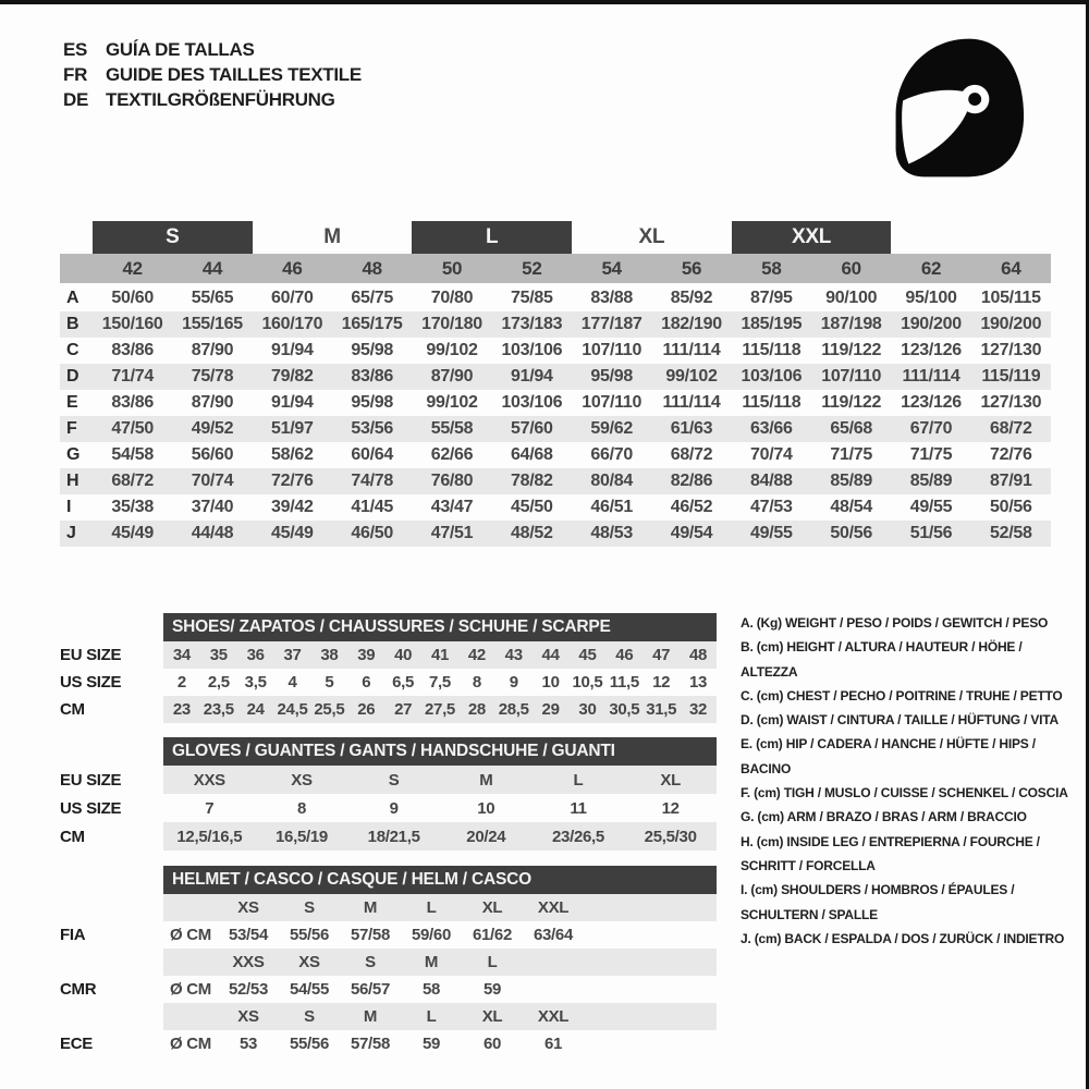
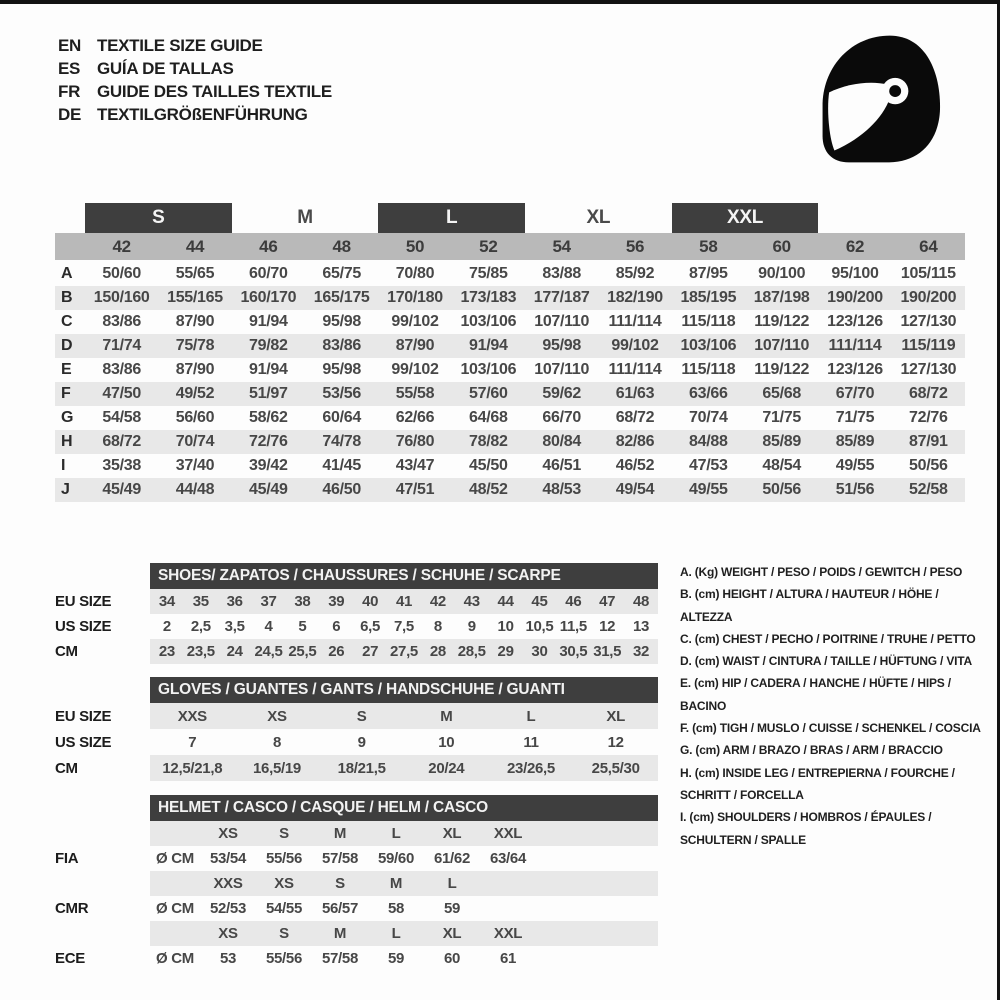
+ EN
+ TEXTILE SIZE GUIDE
  ES
  GUÍA DE TALLAS
  FR
  GUIDE DES TAILLES TEXTILE
  DE
  TEXTILGRÖßENFÜHRUNG
  S
  M
  L
  XL
  XXL
  42
  44
  46
  48
  50
  52
  54
  56
  58
  60
  62
  64
  A
  50/60
  55/65
  60/70
  65/75
  70/80
  75/85
  83/88
  85/92
  87/95
  90/100
  95/100
  105/115
  B
  150/160
  155/165
  160/170
  165/175
  170/180
  173/183
  177/187
  182/190
  185/195
  187/198
  190/200
  190/200
  C
  83/86
  87/90
  91/94
  95/98
  99/102
  103/106
  107/110
  111/114
  115/118
  119/122
  123/126
  127/130
  D
  71/74
  75/78
  79/82
  83/86
  87/90
  91/94
  95/98
  99/102
  103/106
  107/110
  111/114
  115/119
  E
  83/86
  87/90
  91/94
  95/98
  99/102
  103/106
  107/110
  111/114
  115/118
  119/122
  123/126
  127/130
  F
  47/50
  49/52
  51/97
  53/56
  55/58
  57/60
  59/62
  61/63
  63/66
  65/68
  67/70
  68/72
  G
  54/58
  56/60
  58/62
  60/64
  62/66
  64/68
  66/70
  68/72
  70/74
  71/75
  71/75
  72/76
  H
  68/72
  70/74
  72/76
  74/78
  76/80
  78/82
  80/84
  82/86
  84/88
  85/89
  85/89
  87/91
  I
  35/38
  37/40
  39/42
  41/45
  43/47
  45/50
  46/51
  46/52
  47/53
  48/54
  49/55
  50/56
  J
  45/49
  44/48
  45/49
  46/50
  47/51
  48/52
  48/53
  49/54
  49/55
  50/56
  51/56
  52/58
  SHOES/ ZAPATOS / CHAUSSURES / SCHUHE / SCARPE
  EU SIZE
  34
  35
  36
  37
  38
  39
  40
  41
  42
  43
  44
  45
  46
  47
  48
  US SIZE
  2
  2,5
  3,5
  4
  5
  6
  6,5
  7,5
  8
  9
  10
  10,5
  11,5
  12
  13
  CM
  23
  23,5
  24
  24,5
  25,5
  26
  27
  27,5
  28
  28,5
  29
  30
  30,5
  31,5
  32
  GLOVES / GUANTES / GANTS / HANDSCHUHE / GUANTI
  EU SIZE
  XXS
  XS
  S
  M
  L
  XL
  US SIZE
  7
  8
  9
  10
  11
  12
  CM
- 12,5/16,5
+ 12,5/21,8
  16,5/19
  18/21,5
  20/24
  23/26,5
  25,5/30
  HELMET / CASCO / CASQUE / HELM / CASCO
  XS
  S
  M
  L
  XL
  XXL
  FIA
  Ø CM
  53/54
  55/56
  57/58
  59/60
  61/62
  63/64
  XXS
  XS
  S
  M
  L
  CMR
  Ø CM
  52/53
  54/55
  56/57
  58
  59
  XS
  S
  M
  L
  XL
  XXL
  ECE
  Ø CM
  53
  55/56
  57/58
  59
  60
  61
  A. (Kg) WEIGHT / PESO / POIDS / GEWITCH / PESO
  B. (cm) HEIGHT / ALTURA / HAUTEUR / HÖHE / ALTEZZA
  C. (cm) CHEST / PECHO / POITRINE / TRUHE / PETTO
  D. (cm) WAIST / CINTURA / TAILLE / HÜFTUNG / VITA
  E. (cm) HIP / CADERA / HANCHE / HÜFTE / HIPS / BACINO
  F. (cm) TIGH / MUSLO / CUISSE / SCHENKEL / COSCIA
  G. (cm) ARM / BRAZO / BRAS / ARM / BRACCIO
  H. (cm) INSIDE LEG / ENTREPIERNA / FOURCHE /
  SCHRITT / FORCELLA
  I. (cm) SHOULDERS / HOMBROS / ÉPAULES /
  SCHULTERN / SPALLE
- J. (cm) BACK / ESPALDA / DOS / ZURÜCK / INDIETRO
